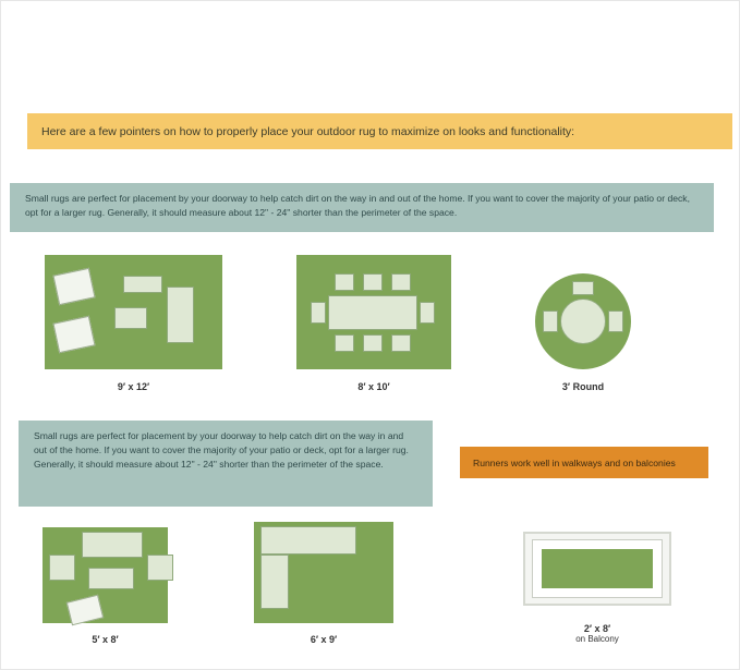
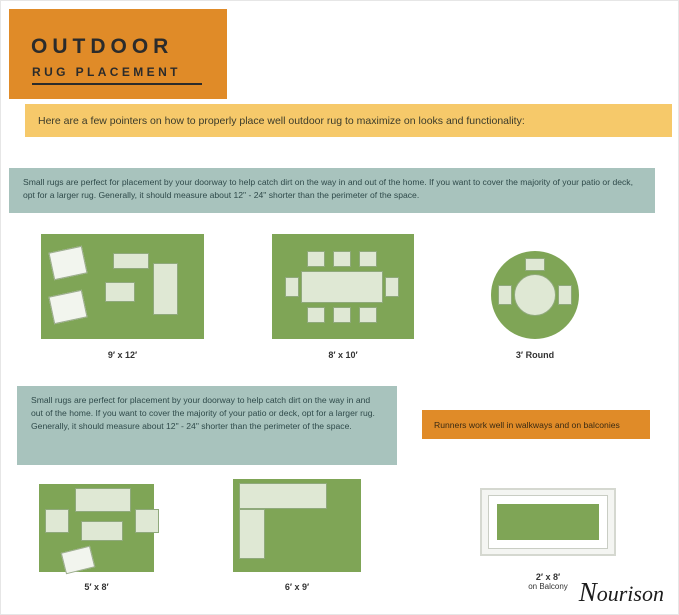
+ OUTDOOR
+ RUG PLACEMENT
- Here are a few pointers on how to properly place your outdoor rug to maximize on looks and functionality:
+ Here are a few pointers on how to properly place well outdoor rug to maximize on looks and functionality:
  Small rugs are perfect for placement by your doorway to help catch dirt on the way in and out of the home. If you want to cover the majority of your patio or deck, opt for a larger rug. Generally, it should measure about 12" - 24" shorter than the perimeter of the space.
  9′ x 12′
  8′ x 10′
  3′ Round
  Small rugs are perfect for placement by your doorway to help catch dirt on the way in and out of the home. If you want to cover the majority of your patio or deck, opt for a larger rug. Generally, it should measure about 12" - 24" shorter than the perimeter of the space.
  Runners work well in walkways and on balconies
  5′ x 8′
  6′ x 9′
  2′ x 8′
  on Balcony
+ Nourison
